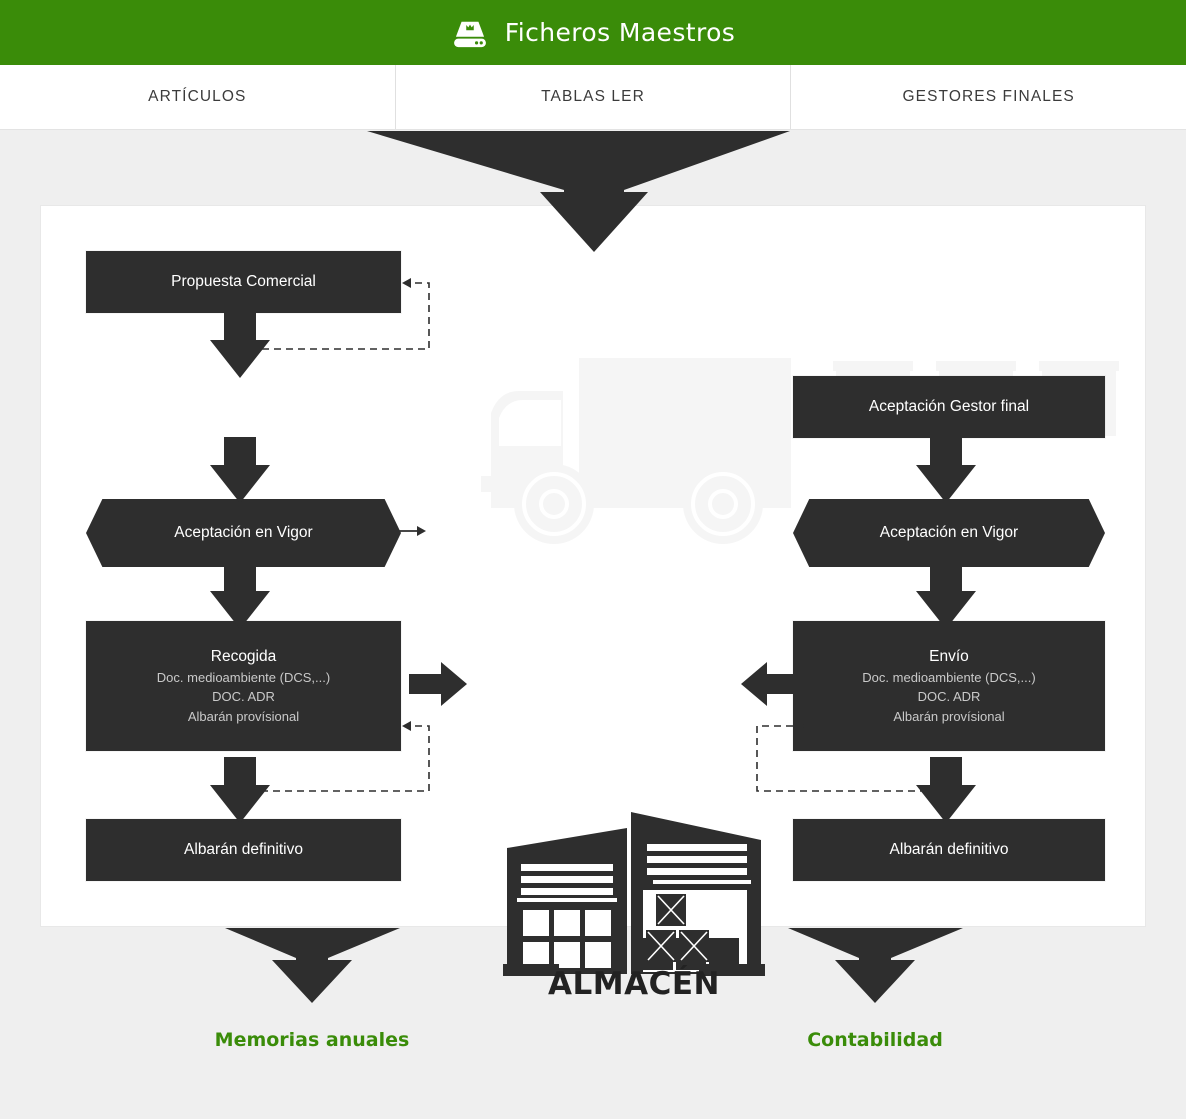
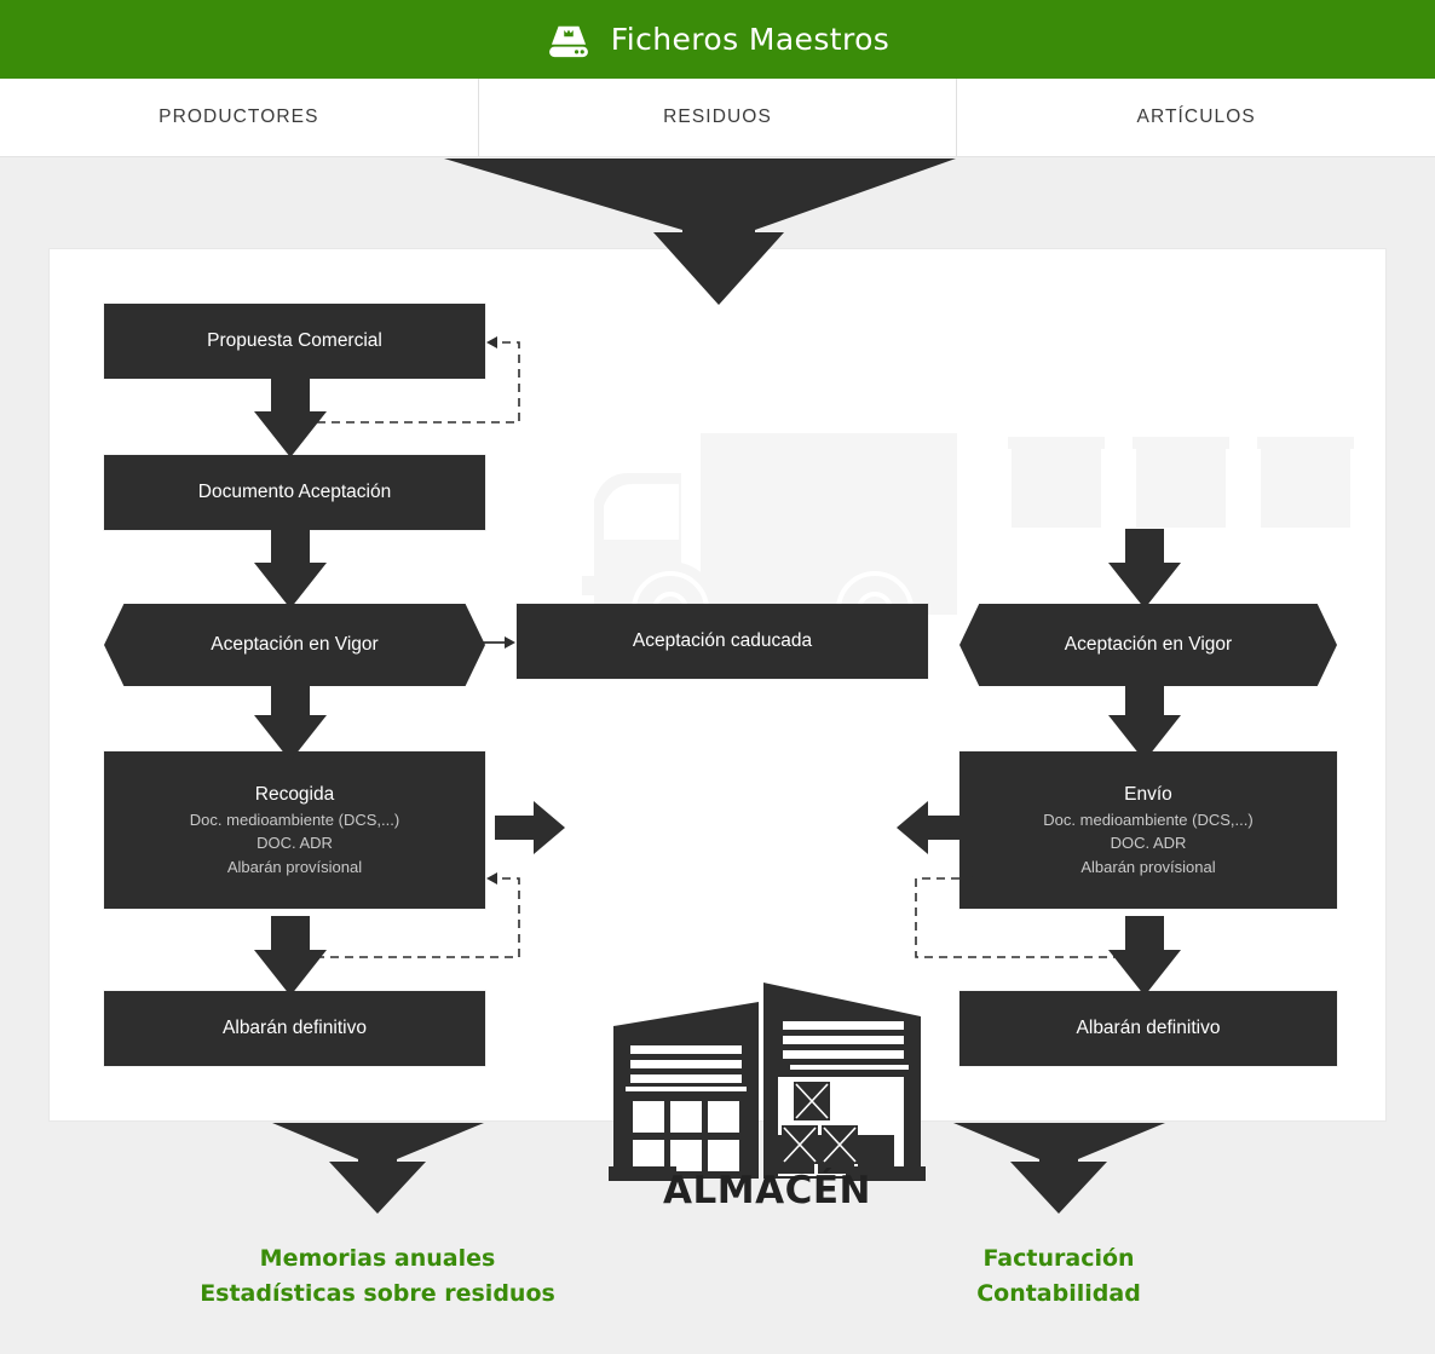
  Ficheros Maestros
+ PRODUCTORES
+ RESIDUOS
  ARTÍCULOS
- TABLAS LER
- GESTORES FINALES
  Propuesta Comercial
+ Documento Aceptación
  Aceptación en Vigor
  Recogida
  Doc. medioambiente (DCS,...)
  DOC. ADR
  Albarán provísional
  Albarán definitivo
+ Aceptación caducada
  ALMACÉN
- Aceptación Gestor final
  Aceptación en Vigor
  Envío
  Doc. medioambiente (DCS,...)
  DOC. ADR
  Albarán provísional
  Albarán definitivo
  Memorias anuales
+ Estadísticas sobre residuos
+ Facturación
  Contabilidad
